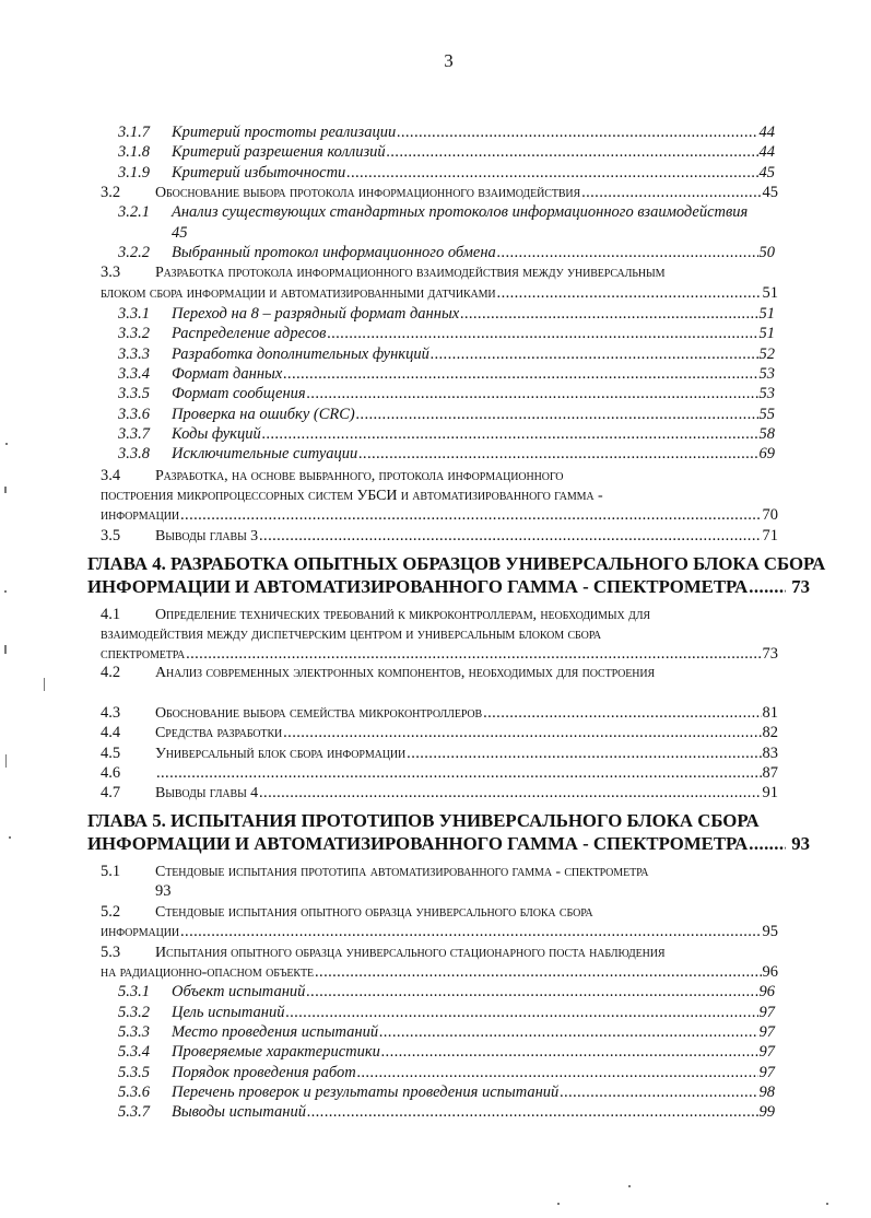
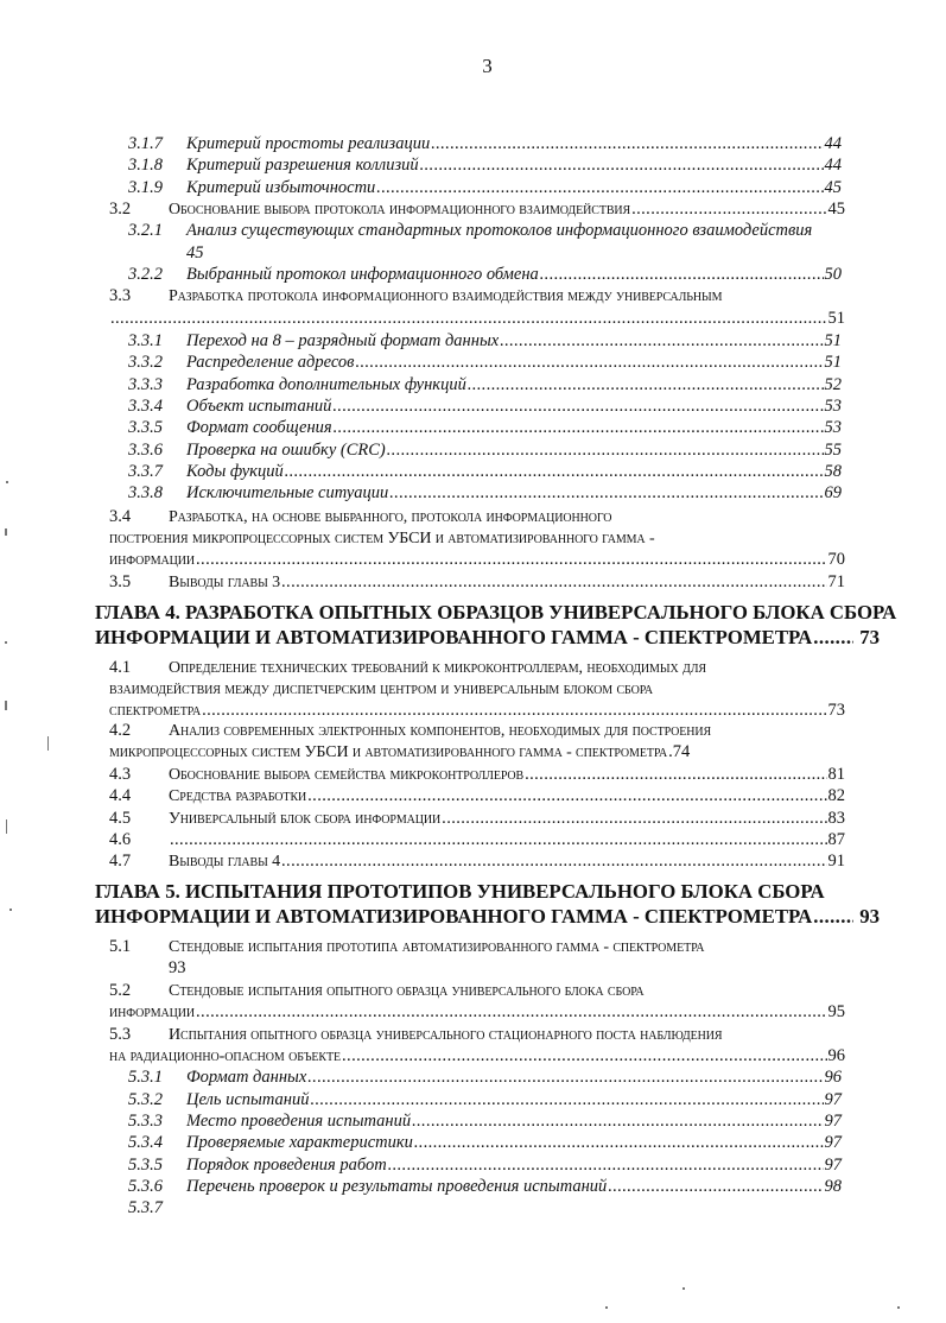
  3
  3.1.7
  Критерий простоты реализации
  44
  3.1.8
  Критерий разрешения коллизий
  44
  3.1.9
  Критерий избыточности
  45
  3.2
  Обоснование выбора протокола информационного взаимодействия
  45
  3.2.1
  Анализ существующих стандартных протоколов информационного взаимодействия
  45
  3.2.2
  Выбранный протокол информационного обмена
  50
  3.3
  Разработка протокола информационного взаимодействия между универсальным
- блоком сбора информации и автоматизированными датчиками
  51
  3.3.1
  Переход на 8 – разрядный формат данных
  51
  3.3.2
  Распределение адресов
  51
  3.3.3
  Разработка дополнительных функций
  52
  3.3.4
- Формат данных
+ Объект испытаний
  53
  3.3.5
  Формат сообщения
  53
  3.3.6
  Проверка на ошибку (CRC)
  55
  3.3.7
  Коды фукций
  58
  3.3.8
  Исключительные ситуации
  69
  3.4
  Разработка, на основе выбранного, протокола информационного
  построения микропроцессорных систем УБСИ и автоматизированного гамма -
  информации
  70
  3.5
  Выводы главы 3
  71
  ГЛАВА 4. РАЗРАБОТКА ОПЫТНЫХ ОБРАЗЦОВ УНИВЕРСАЛЬНОГО БЛОКА СБОРА
  ИНФОРМАЦИИ И АВТОМАТИЗИРОВАННОГО ГАММА - СПЕКТРОМЕТРА
  73
  4.1
  Определение технических требований к микроконтроллерам, необходимых для
  взаимодействия между диспетчерским центром и универсальным блоком сбора
  спектрометра
  73
  4.2
  Анализ современных электронных компонентов, необходимых для построения
+ микропроцессорных систем УБСИ и автоматизированного гамма - спектрометра
+ .
+ 74
  4.3
  Обоснование выбора семейства микроконтроллеров
  81
  4.4
  Средства разработки
  82
  4.5
  Универсальный блок сбора информации
  83
  4.6
  87
  4.7
  Выводы главы 4
  91
  ГЛАВА 5. ИСПЫТАНИЯ ПРОТОТИПОВ УНИВЕРСАЛЬНОГО БЛОКА СБОРА
  ИНФОРМАЦИИ И АВТОМАТИЗИРОВАННОГО ГАММА - СПЕКТРОМЕТРА
  93
  5.1
  Стендовые испытания прототипа автоматизированного гамма - спектрометра
  93
  5.2
  Стендовые испытания опытного образца универсального блока сбора
  информации
  95
  5.3
  Испытания опытного образца универсального стационарного поста наблюдения
  на радиационно-опасном объекте
  96
  5.3.1
- Объект испытаний
+ Формат данных
  96
  5.3.2
  Цель испытаний
  97
  5.3.3
  Место проведения испытаний
  97
  5.3.4
  Проверяемые характеристики
  97
  5.3.5
  Порядок проведения работ
  97
  5.3.6
  Перечень проверок и результаты проведения испытаний
  98
  5.3.7
- Выводы испытаний
- 99
